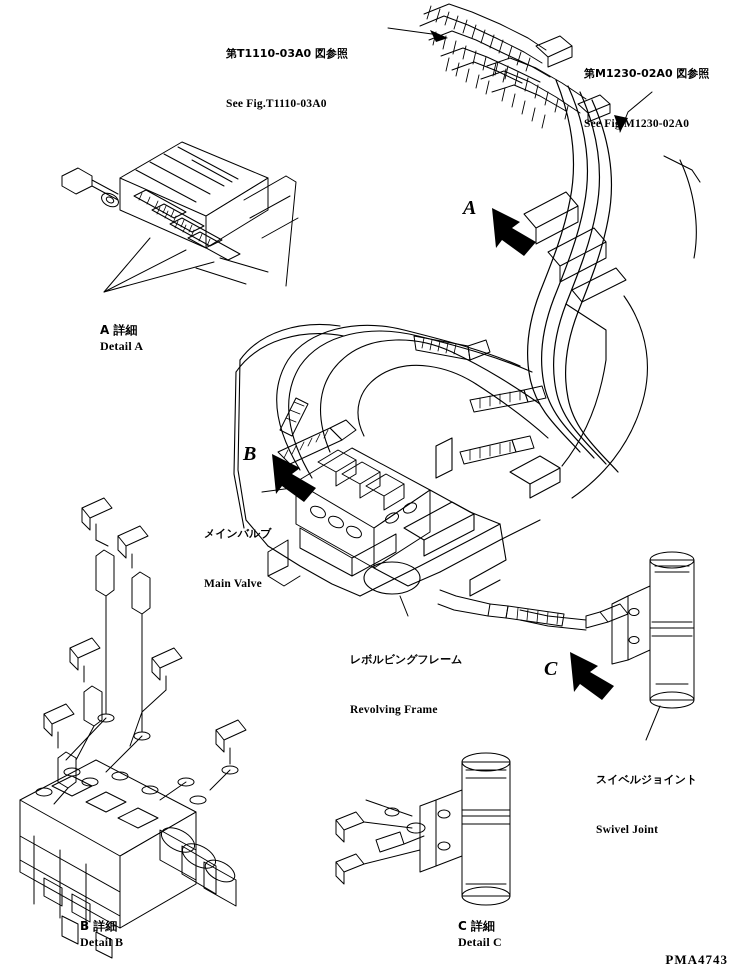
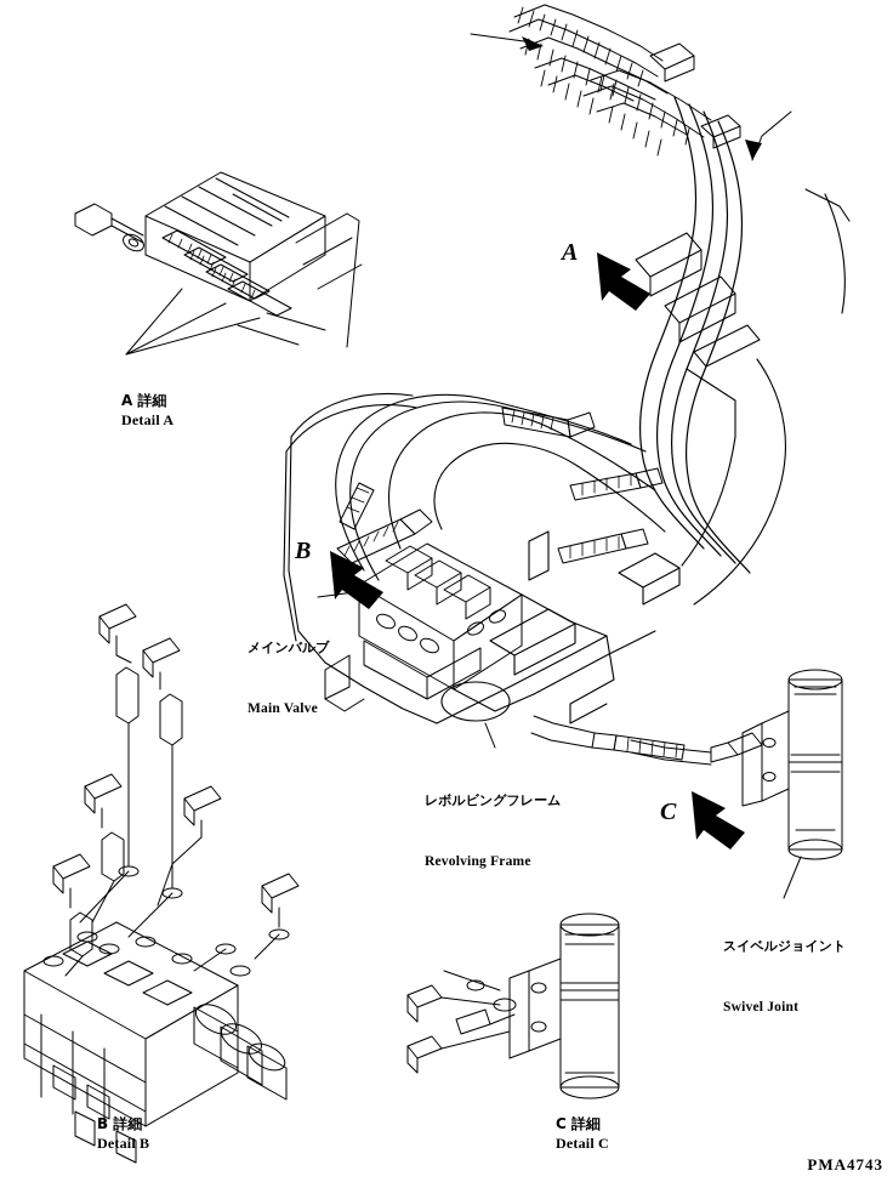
- 第T1110-03A0 図参照
- See Fig.T1110-03A0
- 第M1230-02A0 図参照
- See Fig.M1230-02A0
  A
  B
  C
  A 詳細
  Detail A
  メインバルブ
  Main Valve
  レボルビングフレーム
  Revolving Frame
  スイベルジョイント
  Swivel Joint
  B 詳細
  Detail B
  C 詳細
  Detail C
  PMA4743
